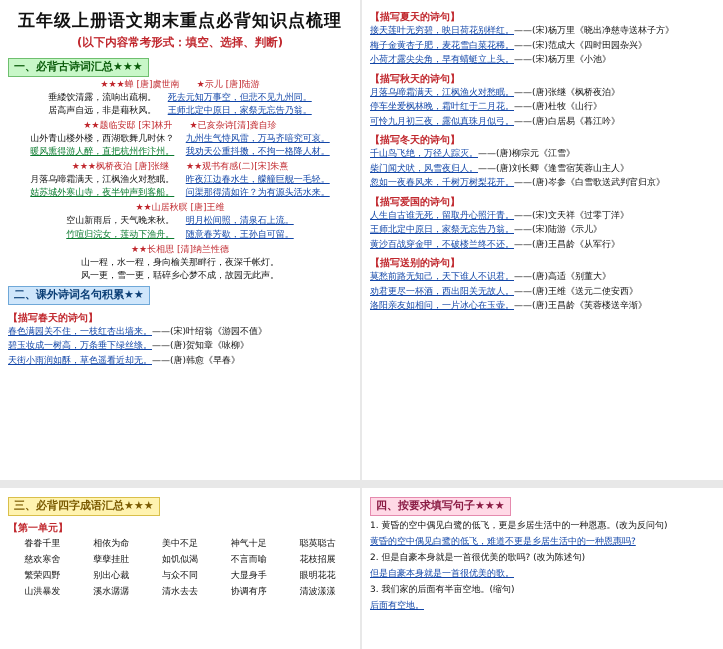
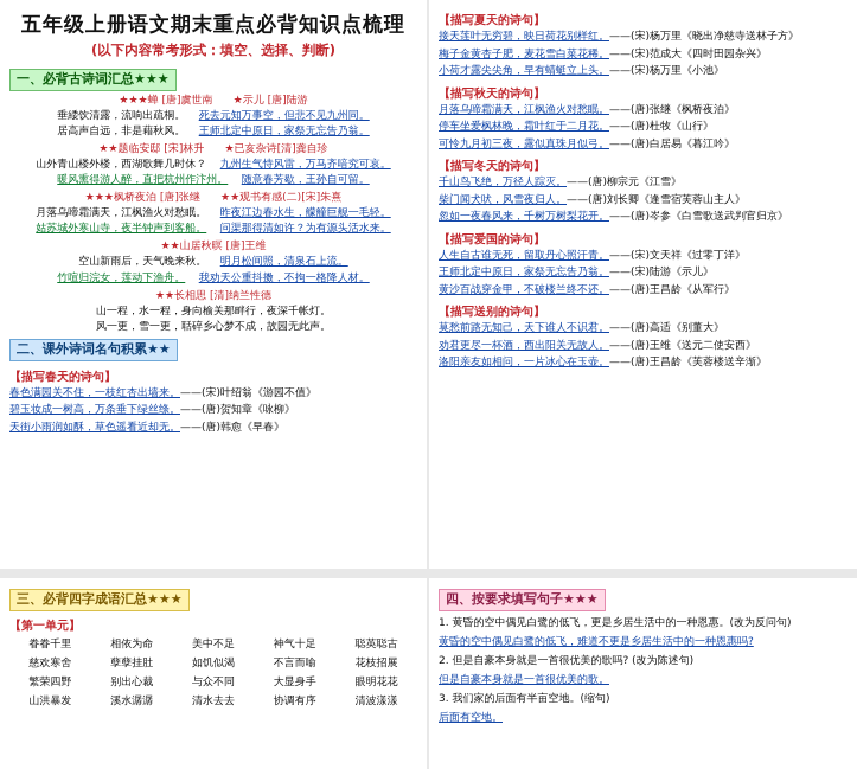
  五年级上册语文期末重点必背知识点梳理
  (以下内容常考形式：填空、选择、判断)
  一、必背古诗词汇总★★★
  ★★★蝉 [唐]虞世南 ★示儿 [唐]陆游
  垂緌饮清露，流响出疏桐。 死去元知万事空，但悲不见九州同。
  居高声自远，非是藉秋风。 王师北定中原日，家祭无忘告乃翁。
  ★★题临安邸 [宋]林升 ★已亥杂诗[清]龚自珍
  山外青山楼外楼，西湖歌舞几时休？ 九州生气恃风雷，万马齐喑究可哀。
- 暖风熏得游人醉，直把杭州作汴州。 我劝天公重抖擞，不拘一格降人材。
+ 暖风熏得游人醉，直把杭州作汴州。 随意春芳歇，王孙自可留。
  ★★★枫桥夜泊 [唐]张继 ★★观书有感(二)[宋]朱熹
  月落乌啼霜满天，江枫渔火对愁眠。 昨夜江边春水生，艨艟巨舰一毛轻。
  姑苏城外寒山寺，夜半钟声到客船。 问渠那得清如许？为有源头活水来。
  ★★山居秋暝 [唐]王维
  空山新雨后，天气晚来秋。 明月松间照，清泉石上流。
- 竹喧归浣女，莲动下渔舟。 随意春芳歇，王孙自可留。
+ 竹喧归浣女，莲动下渔舟。 我劝天公重抖擞，不拘一格降人材。
  ★★长相思 [清]纳兰性德
  山一程，水一程，身向榆关那畔行，夜深千帐灯。
  风一更，雪一更，聒碎乡心梦不成，故园无此声。
  二、课外诗词名句积累★★
  【描写春天的诗句】
  春色满园关不住，一枝红杏出墙来。——(宋)叶绍翁《游园不值》
  碧玉妆成一树高，万条垂下绿丝绦。——(唐)贺知章《咏柳》
  天街小雨润如酥，草色遥看近却无。——(唐)韩愈《早春》
  【描写夏天的诗句】
  接天莲叶无穷碧，映日荷花别样红。——(宋)杨万里《晓出净慈寺送林子方》
  梅子金黄杏子肥，麦花雪白菜花稀。——(宋)范成大《四时田园杂兴》
  小荷才露尖尖角，早有蜻蜓立上头。——(宋)杨万里《小池》
  【描写秋天的诗句】
  月落乌啼霜满天，江枫渔火对愁眠。——(唐)张继《枫桥夜泊》
  停车坐爱枫林晚，霜叶红于二月花。——(唐)杜牧《山行》
  可怜九月初三夜，露似真珠月似弓。——(唐)白居易《暮江吟》
  【描写冬天的诗句】
  千山鸟飞绝，万径人踪灭。——(唐)柳宗元《江雪》
  柴门闻犬吠，风雪夜归人。——(唐)刘长卿《逢雪宿芙蓉山主人》
  忽如一夜春风来，千树万树梨花开。——(唐)岑参《白雪歌送武判官归京》
  【描写爱国的诗句】
  人生自古谁无死，留取丹心照汗青。——(宋)文天祥《过零丁洋》
  王师北定中原日，家祭无忘告乃翁。——(宋)陆游《示儿》
  黄沙百战穿金甲，不破楼兰终不还。——(唐)王昌龄《从军行》
  【描写送别的诗句】
  莫愁前路无知己，天下谁人不识君。——(唐)高适《别董大》
  劝君更尽一杯酒，西出阳关无故人。——(唐)王维《送元二使安西》
  洛阳亲友如相问，一片冰心在玉壶。——(唐)王昌龄《芙蓉楼送辛渐》
  三、必背四字成语汇总★★★
  【第一单元】
  眷眷千里
  相依为命
  美中不足
  神气十足
  聪英聪古
  慈欢寒舍
  孽孽挂肚
  如饥似渴
  不言而喻
  花枝招展
  繁荣四野
  别出心裁
  与众不同
  大显身手
  眼明花花
  山洪暴发
  溪水潺潺
  清水去去
  协调有序
  清波漾漾
  四、按要求填写句子★★★
  1. 黄昏的空中偶见白鹭的低飞，更是乡居生活中的一种恩惠。(改为反问句)
  黄昏的空中偶见白鹭的低飞，难道不更是乡居生活中的一种恩惠吗?
  2. 但是自豪本身就是一首很优美的歌吗? (改为陈述句)
  但是自豪本身就是一首很优美的歌。
  3. 我们家的后面有半亩空地。(缩句)
  后面有空地。
